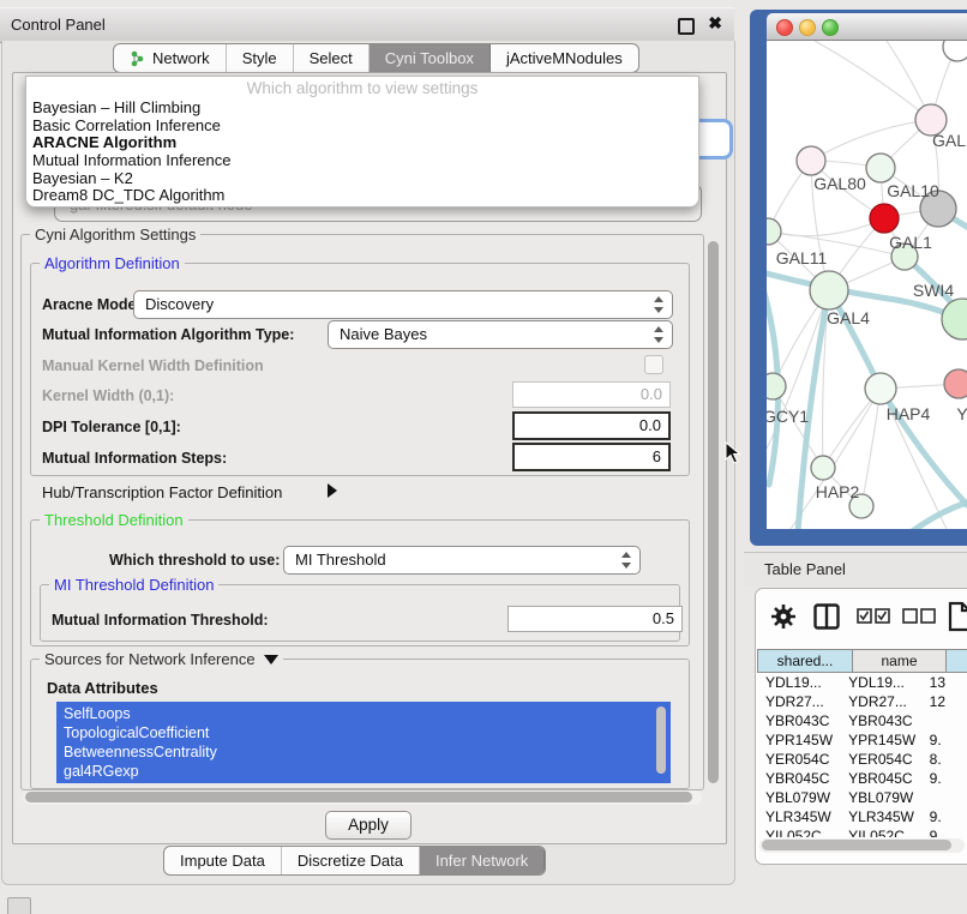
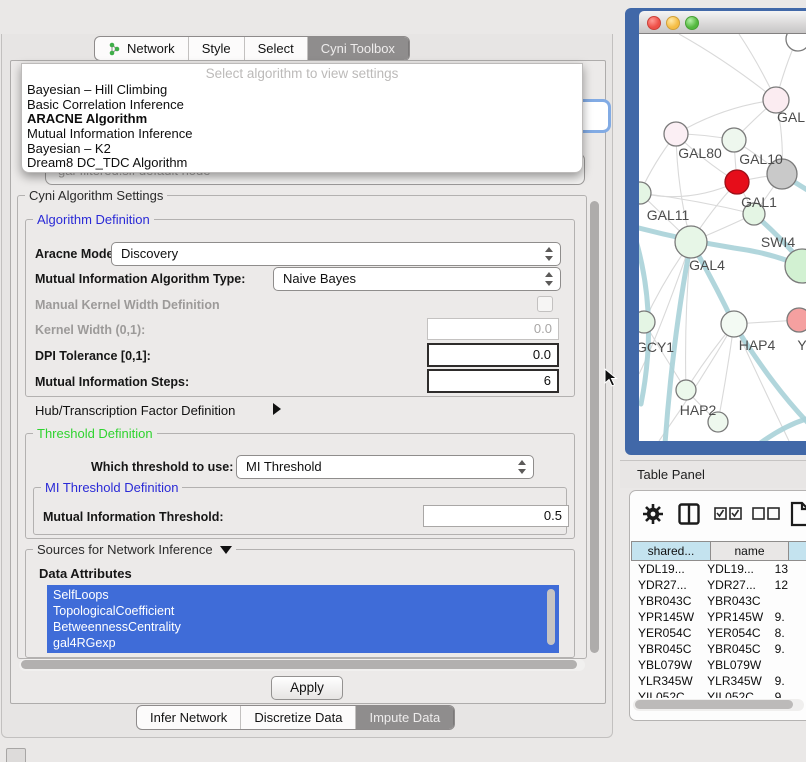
- Control Panel
- ✖
  Network
  Style
  Select
  Cyni Toolbox
- jActiveMNodules
- Which algorithm to view settings
+ Select algorithm to view settings
  Bayesian – Hill Climbing
  Basic Correlation Inference
  ARACNE Algorithm
  Mutual Information Inference
  Bayesian – K2
  Dream8 DC_TDC Algorithm
  Cyni Algorithm Settings
  Algorithm Definition
  Aracne Mod
  Discovery
  Mutual Information Algorithm Type:
  Naive Bayes
  Manual Kernel Width Definition
  Kernel Width (0,1):
  0.0
  DPI Tolerance [0,1]:
  0.0
  Mutual Information Steps:
  6
  Hub/Transcription Factor Definition
  Threshold Definition
  Which threshold to use:
  MI Threshold
  MI Threshold Definition
  Mutual Information Threshold:
  0.5
  Sources for Network Inference
  Data Attributes
  SelfLoops
  TopologicalCoefficient
  BetweennessCentrality
  gal4RGexp
  Apply
- Impute Data
+ Infer Network
  Discretize Data
- Infer Network
+ Impute Data
  GAL
  GAL80
  GAL10
  GAL1
  GAL11
  SWI4
  GAL4
  GCY1
  HAP4
  Y
  HAP2
  Table Panel
  shared...
  name
  YDL19...
  YDL19...
  13
  YDR27...
  YDR27...
  12
  YBR043C
  YBR043C
  YPR145W
  YPR145W
  9.
  YER054C
  YER054C
  8.
  YBR045C
  YBR045C
  9.
  YBL079W
  YBL079W
  YLR345W
  YLR345W
  9.
  YIL052C
  YIL052C
  9
